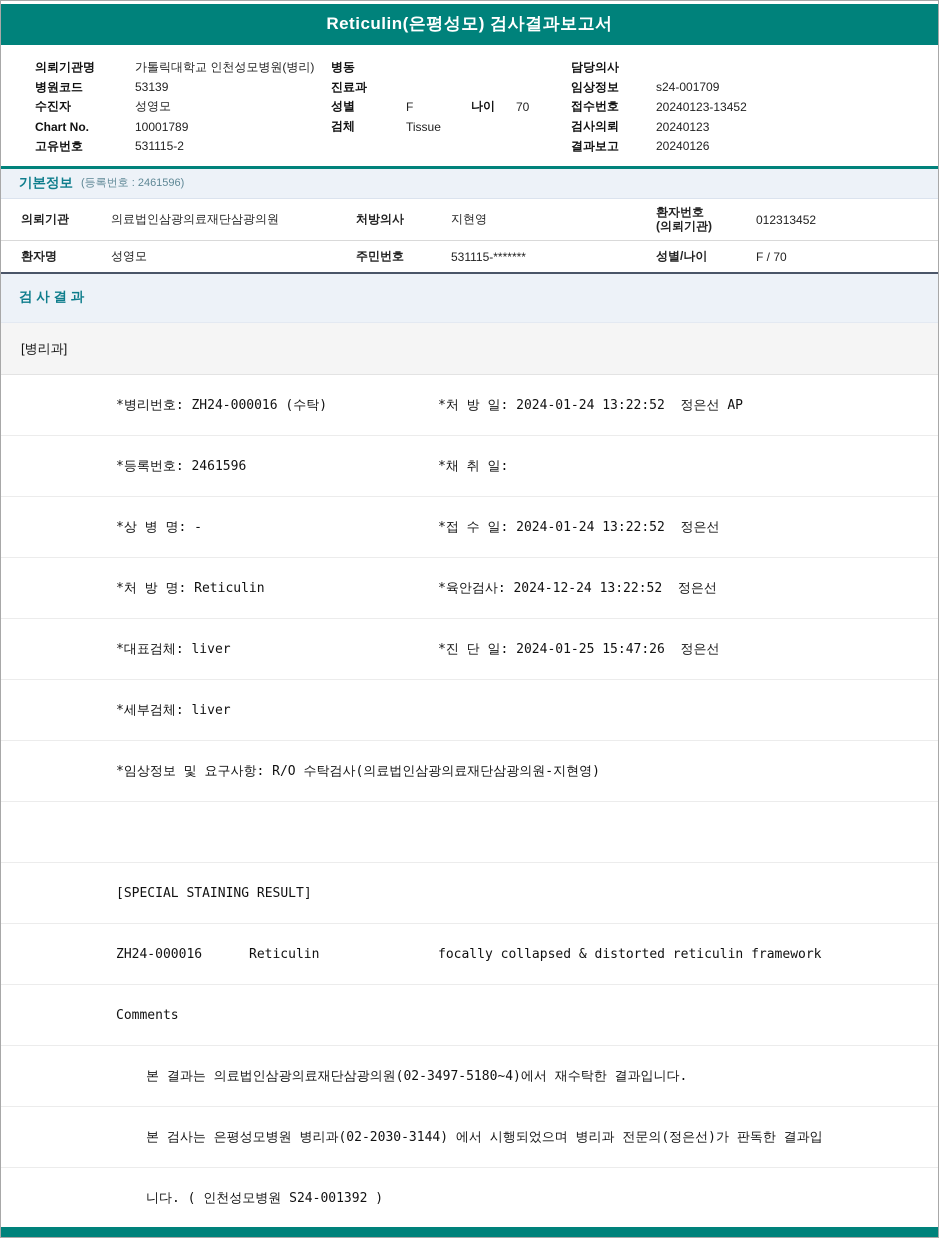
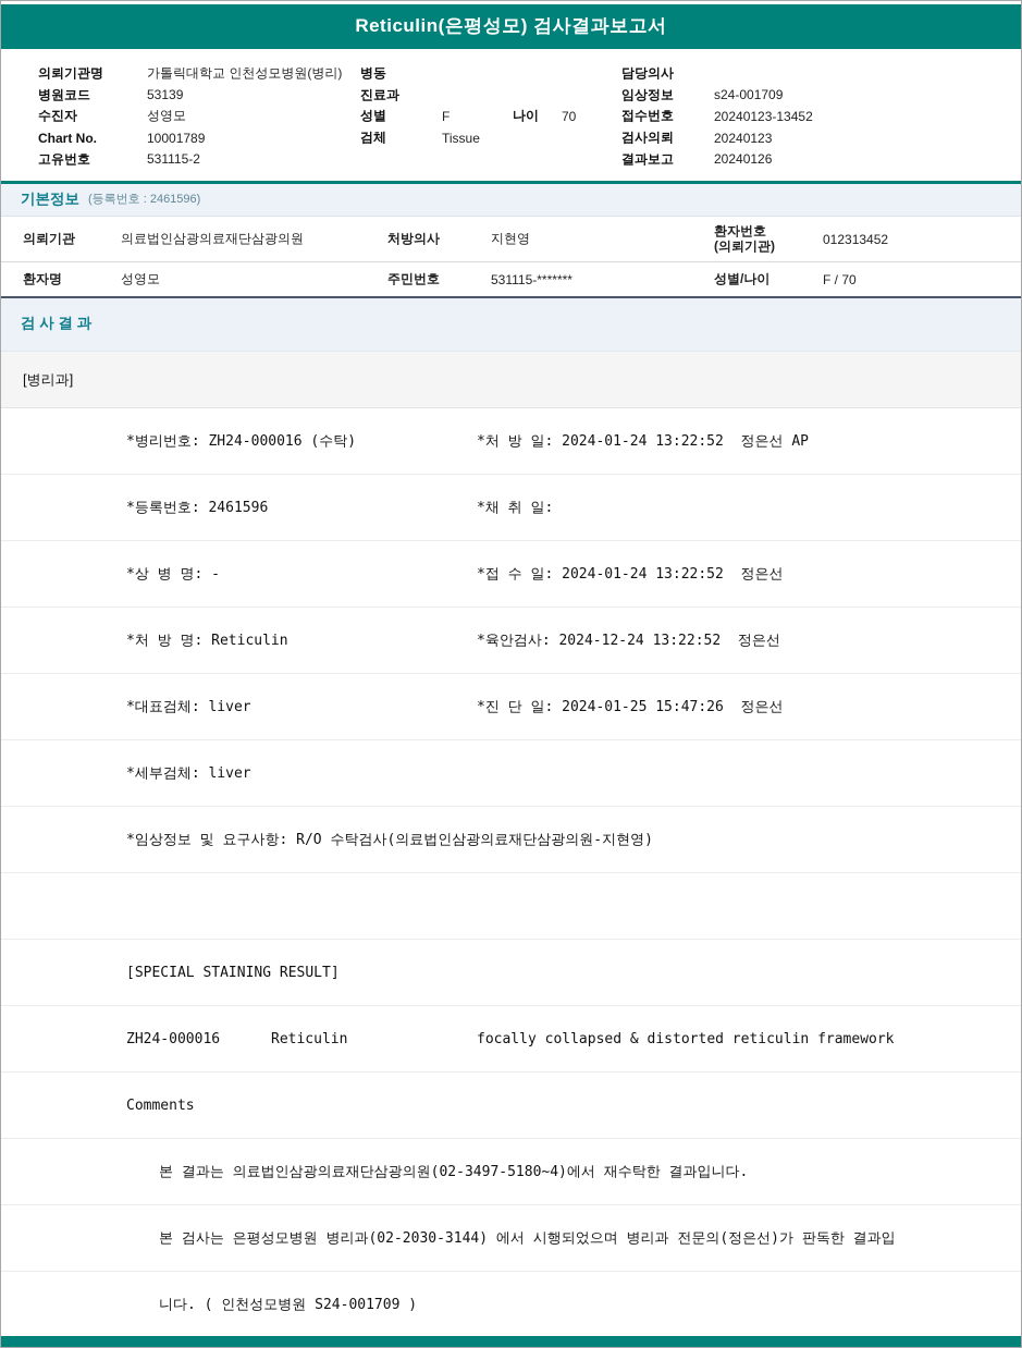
  Reticulin(은평성모) 검사결과보고서
  의뢰기관명
  가톨릭대학교 인천성모병원(병리)
  병원코드
  53139
  수진자
  성영모
  Chart No.
  10001789
  고유번호
  531115-2
  병동
  진료과
  성별
  F
  나이
  70
  검체
  Tissue
  담당의사
  임상정보
  s24-001709
  접수번호
  20240123-13452
  검사의뢰
  20240123
  결과보고
  20240126
  기본정보
  (등록번호 : 2461596)
  의뢰기관
  의료법인삼광의료재단삼광의원
  처방의사
  지현영
  환자번호
  (의뢰기관)
  012313452
  환자명
  성영모
  주민번호
  531115-*******
  성별/나이
  F / 70
  검 사 결 과
  [병리과]
  *병리번호: ZH24-000016 (수탁)
  *처 방 일: 2024-01-24 13:22:52 정은선 AP
  *등록번호: 2461596
  *채 취 일:
  *상 병 명: -
  *접 수 일: 2024-01-24 13:22:52 정은선
  *처 방 명: Reticulin
  *육안검사: 2024-12-24 13:22:52 정은선
  *대표검체: liver
  *진 단 일: 2024-01-25 15:47:26 정은선
  *세부검체: liver
  *임상정보 및 요구사항: R/O 수탁검사(의료법인삼광의료재단삼광의원-지현영)
  [SPECIAL STAINING RESULT]
  ZH24-000016
  Reticulin
  focally collapsed & distorted reticulin framework
  Comments
  본 결과는 의료법인삼광의료재단삼광의원(02-3497-5180~4)에서 재수탁한 결과입니다.
  본 검사는 은평성모병원 병리과(02-2030-3144) 에서 시행되었으며 병리과 전문의(정은선)가 판독한 결과입
- 니다. ( 인천성모병원 S24-001392 )
+ 니다. ( 인천성모병원 S24-001709 )
